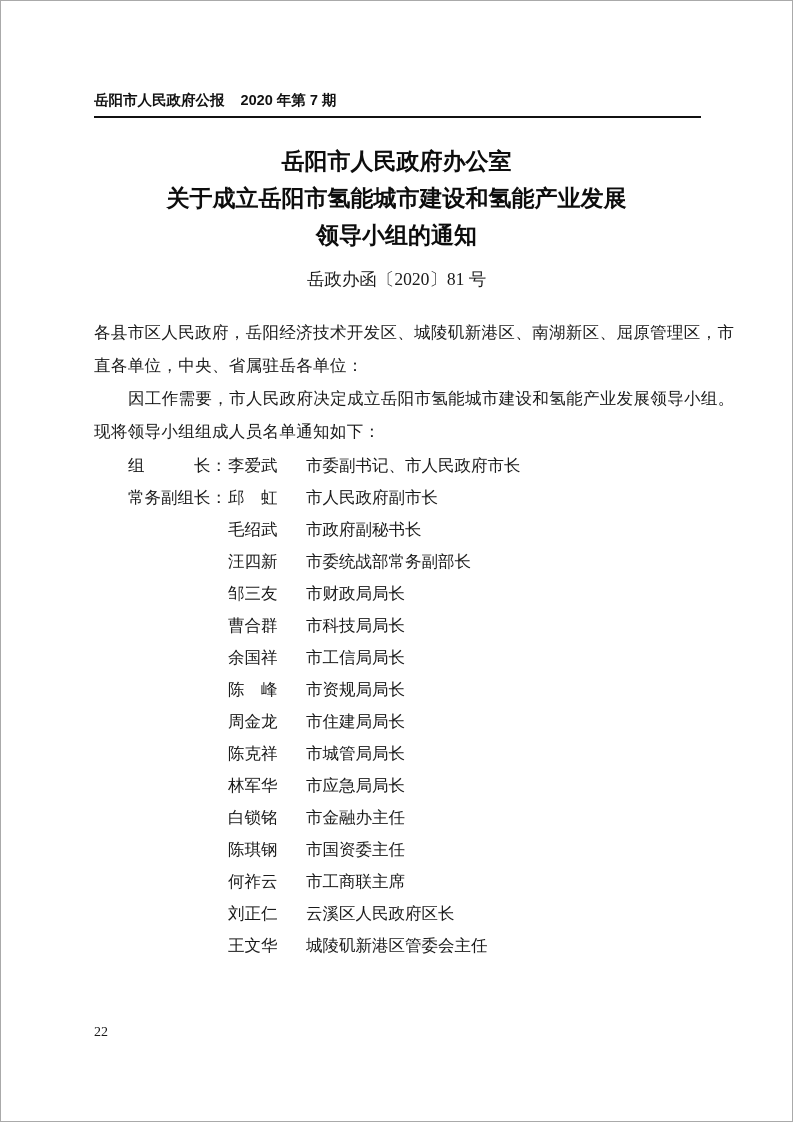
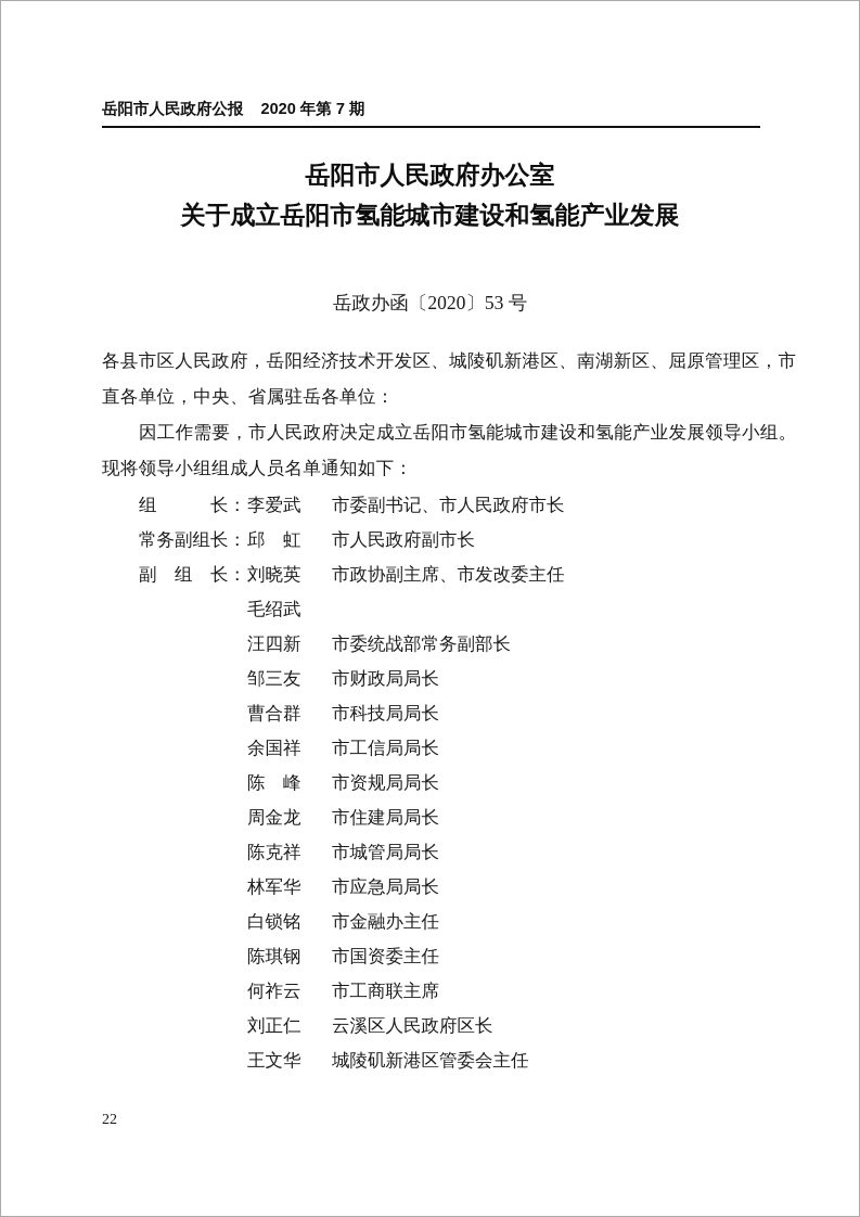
  岳阳市人民政府公报
  2020 年第 7 期
  岳阳市人民政府办公室
  关于成立岳阳市氢能城市建设和氢能产业发展
- 领导小组的通知
- 岳政办函〔2020〕81 号
+ 岳政办函〔2020〕53 号
  各县市区人民政府，岳阳经济技术开发区、城陵矶新港区、南湖新区、屈原管理区，市
  直各单位，中央、省属驻岳各单位：
  因工作需要，市人民政府决定成立岳阳市氢能城市建设和氢能产业发展领导小组。
  现将领导小组组成人员名单通知如下：
  组 长：
  李爱武
  市委副书记、市人民政府市长
  常务副组长：
  邱 虹
  市人民政府副市长
+ 副 组 长：
+ 刘晓英
+ 市政协副主席、市发改委主任
  毛绍武
- 市政府副秘书长
  汪四新
  市委统战部常务副部长
  邹三友
  市财政局局长
  曹合群
  市科技局局长
  余国祥
  市工信局局长
  陈 峰
  市资规局局长
  周金龙
  市住建局局长
  陈克祥
  市城管局局长
  林军华
  市应急局局长
  白锁铭
  市金融办主任
  陈琪钢
  市国资委主任
  何祚云
  市工商联主席
  刘正仁
  云溪区人民政府区长
  王文华
  城陵矶新港区管委会主任
  22
